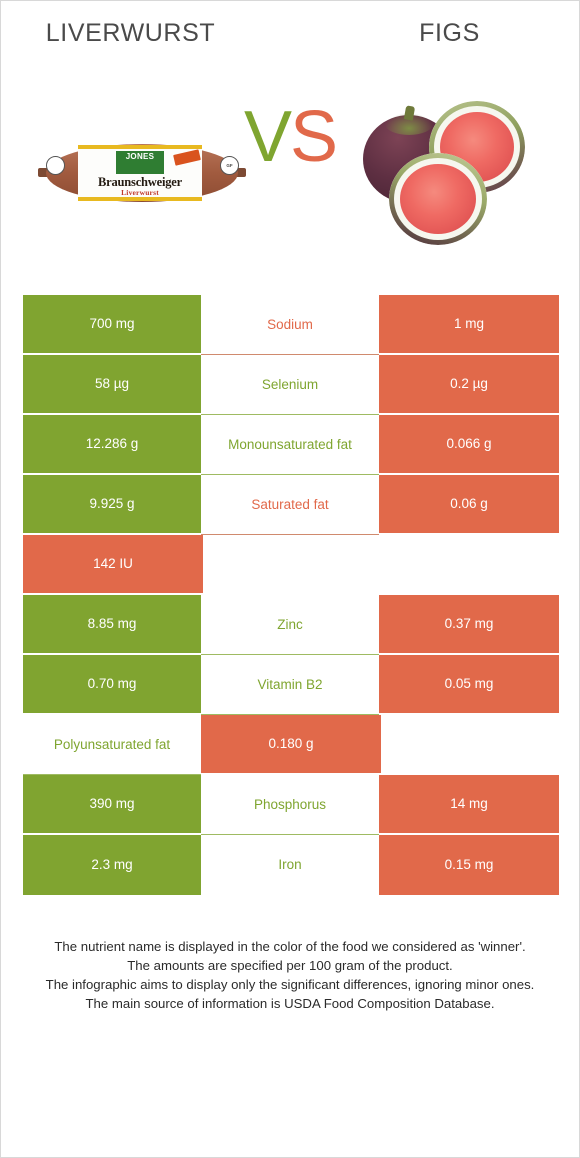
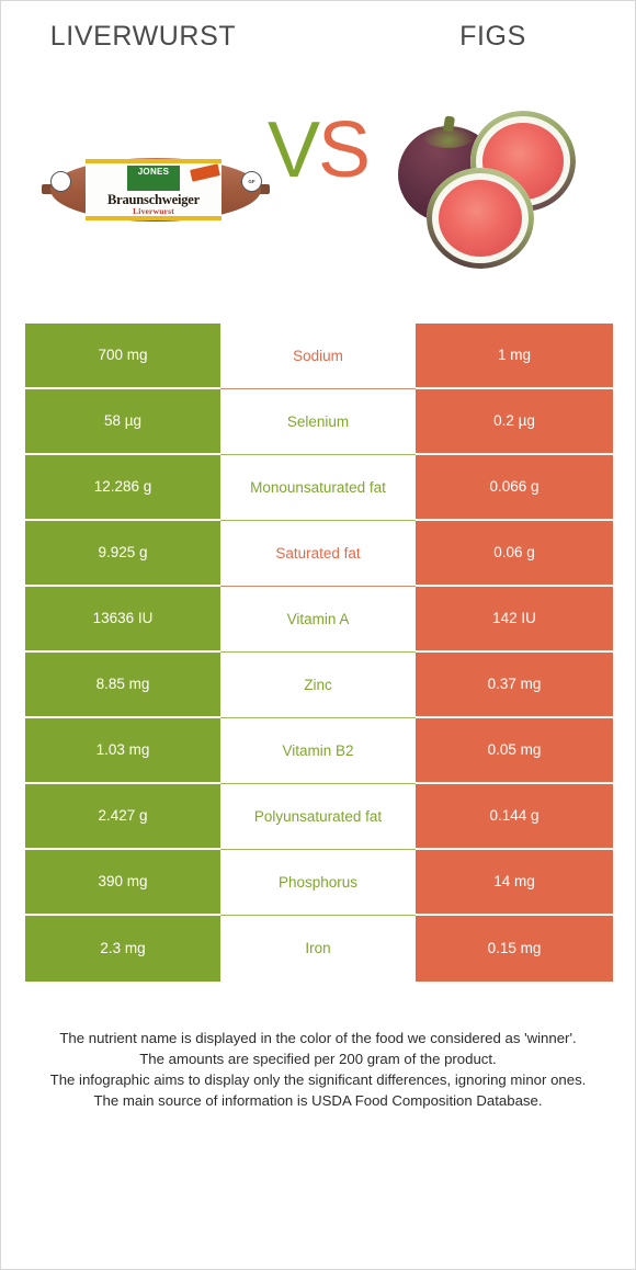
  LIVERWURST
  FIGS
  JONES
  Braunschweiger
  Liverwurst
  VS
  700 mg
  Sodium
  1 mg
  58 µg
  Selenium
  0.2 µg
  12.286 g
  Monounsaturated fat
  0.066 g
  9.925 g
  Saturated fat
  0.06 g
+ 13636 IU
+ Vitamin A
  142 IU
  8.85 mg
  Zinc
  0.37 mg
- 0.70 mg
+ 1.03 mg
  Vitamin B2
  0.05 mg
+ 2.427 g
  Polyunsaturated fat
- 0.180 g
+ 0.144 g
  390 mg
  Phosphorus
  14 mg
  2.3 mg
  Iron
  0.15 mg
  The nutrient name is displayed in the color of the food we considered as 'winner'.
- The amounts are specified per 100 gram of the product.
+ The amounts are specified per 200 gram of the product.
  The infographic aims to display only the significant differences, ignoring minor ones.
  The main source of information is USDA Food Composition Database.
